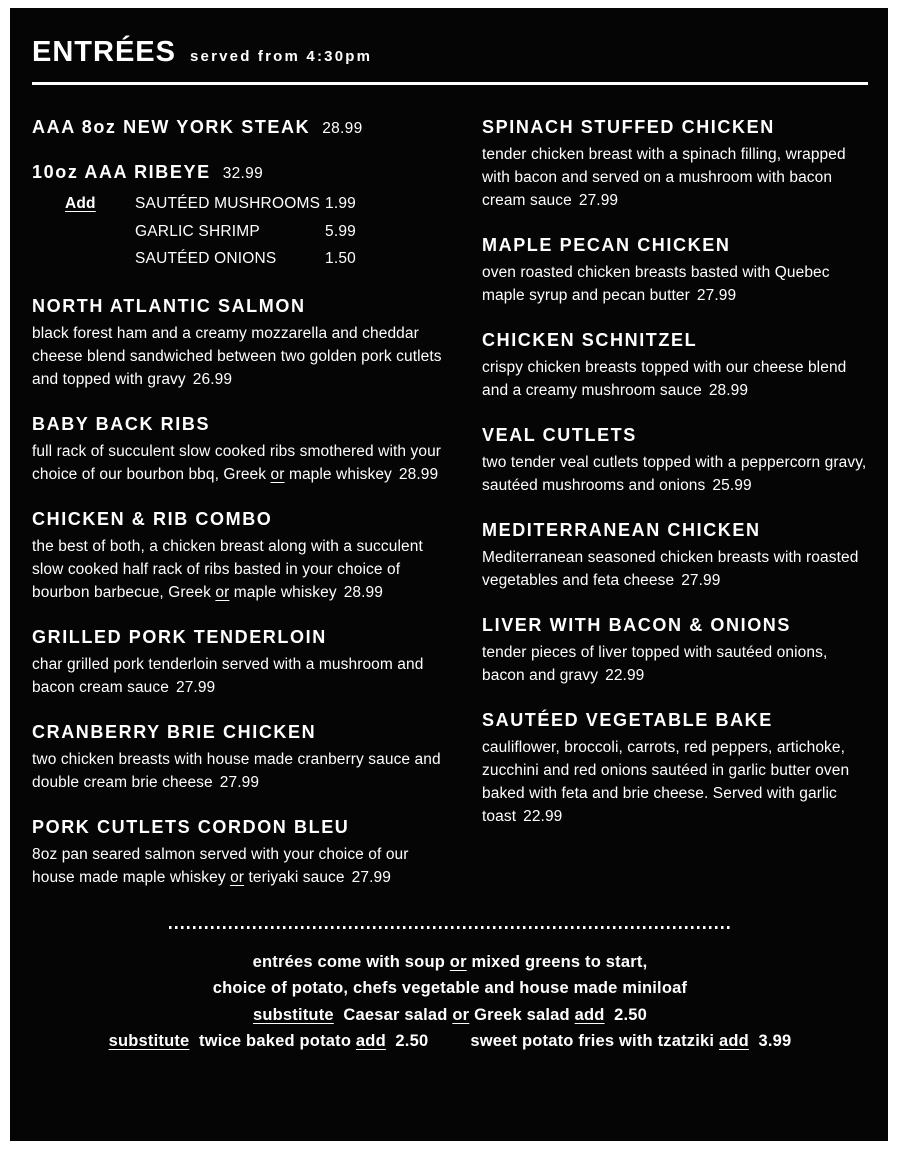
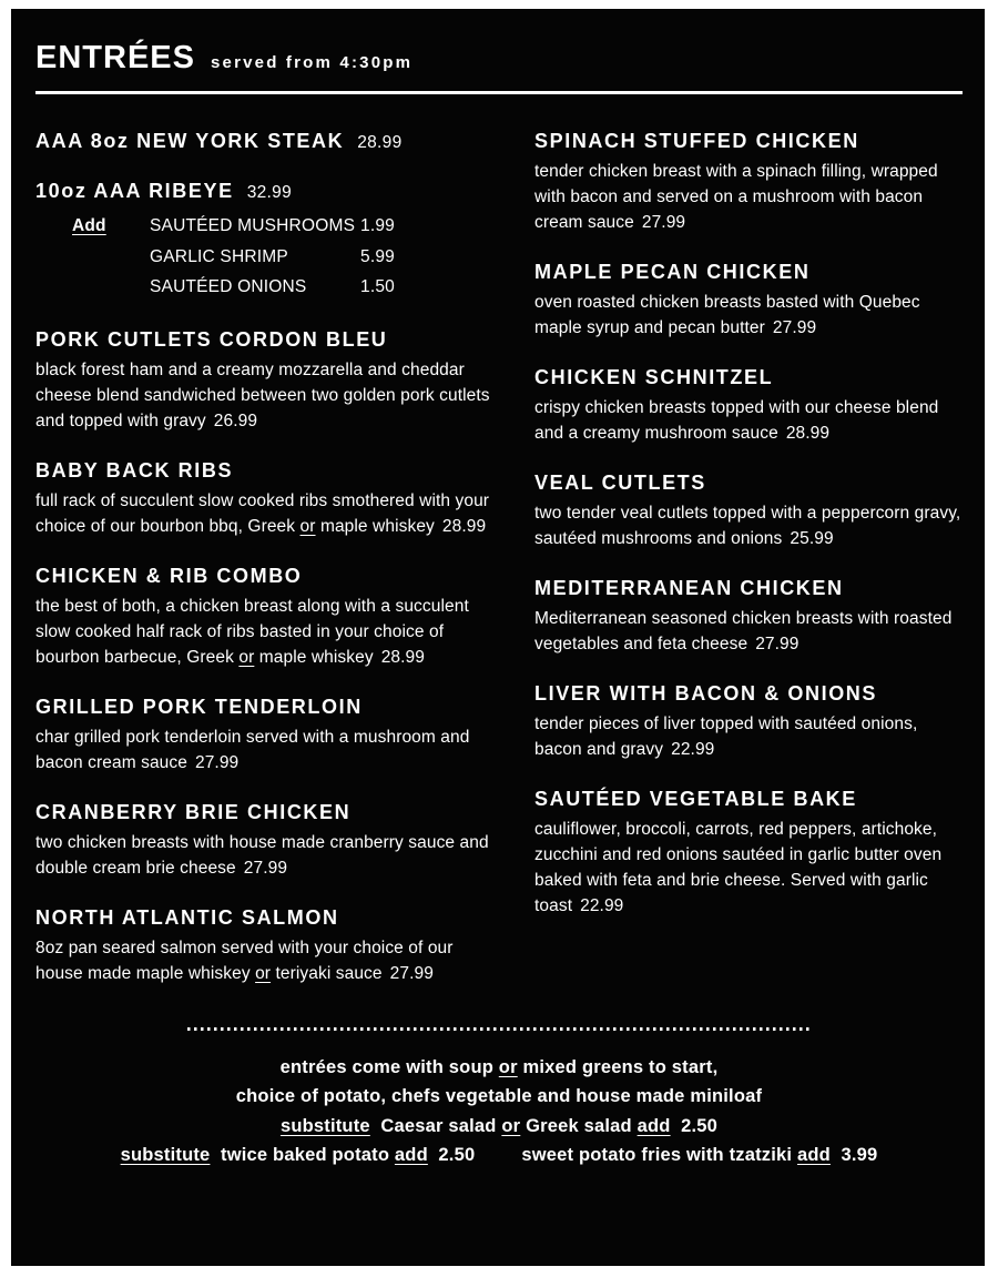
  ENTRÉES
  served from 4:30pm
  AAA 8oz NEW YORK STEAK
  28.99
  10oz AAA RIBEYE
  32.99
  Add
  SAUTÉED MUSHROOMS
  1.99
  GARLIC SHRIMP
  5.99
  SAUTÉED ONIONS
  1.50
- NORTH ATLANTIC SALMON
+ PORK CUTLETS CORDON BLEU
  black forest ham and a creamy mozzarella and cheddar cheese blend sandwiched between two golden pork cutlets and topped with gravy 26.99
  BABY BACK RIBS
  full rack of succulent slow cooked ribs smothered with your choice of our bourbon bbq, Greek or maple whiskey 28.99
  CHICKEN & RIB COMBO
  the best of both, a chicken breast along with a succulent slow cooked half rack of ribs basted in your choice of bourbon barbecue, Greek or maple whiskey 28.99
  GRILLED PORK TENDERLOIN
  char grilled pork tenderloin served with a mushroom and bacon cream sauce 27.99
  CRANBERRY BRIE CHICKEN
  two chicken breasts with house made cranberry sauce and double cream brie cheese 27.99
- PORK CUTLETS CORDON BLEU
+ NORTH ATLANTIC SALMON
  8oz pan seared salmon served with your choice of our house made maple whiskey or teriyaki sauce 27.99
  SPINACH STUFFED CHICKEN
  tender chicken breast with a spinach filling, wrapped with bacon and served on a mushroom with bacon cream sauce 27.99
  MAPLE PECAN CHICKEN
  oven roasted chicken breasts basted with Quebec maple syrup and pecan butter 27.99
  CHICKEN SCHNITZEL
  crispy chicken breasts topped with our cheese blend and a creamy mushroom sauce 28.99
  VEAL CUTLETS
  two tender veal cutlets topped with a peppercorn gravy, sautéed mushrooms and onions 25.99
  MEDITERRANEAN CHICKEN
  Mediterranean seasoned chicken breasts with roasted vegetables and feta cheese 27.99
  LIVER WITH BACON & ONIONS
  tender pieces of liver topped with sautéed onions, bacon and gravy 22.99
  SAUTÉED VEGETABLE BAKE
  cauliflower, broccoli, carrots, red peppers, artichoke, zucchini and red onions sautéed in garlic butter oven baked with feta and brie cheese. Served with garlic toast 22.99
  entrées come with soup or mixed greens to start,
  choice of potato, chefs vegetable and house made miniloaf
  substitute Caesar salad or Greek salad add 2.50
  substitute twice baked potato add 2.50 sweet potato fries with tzatziki add 3.99
